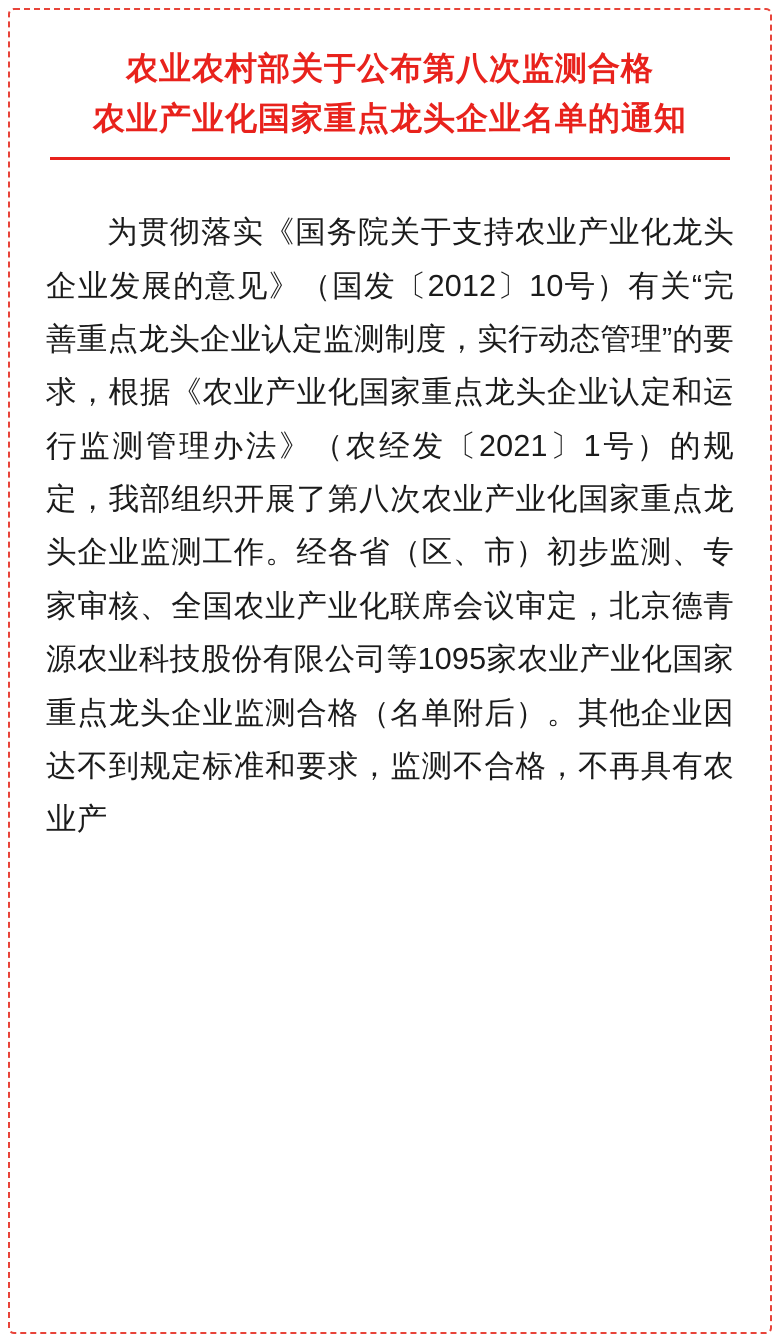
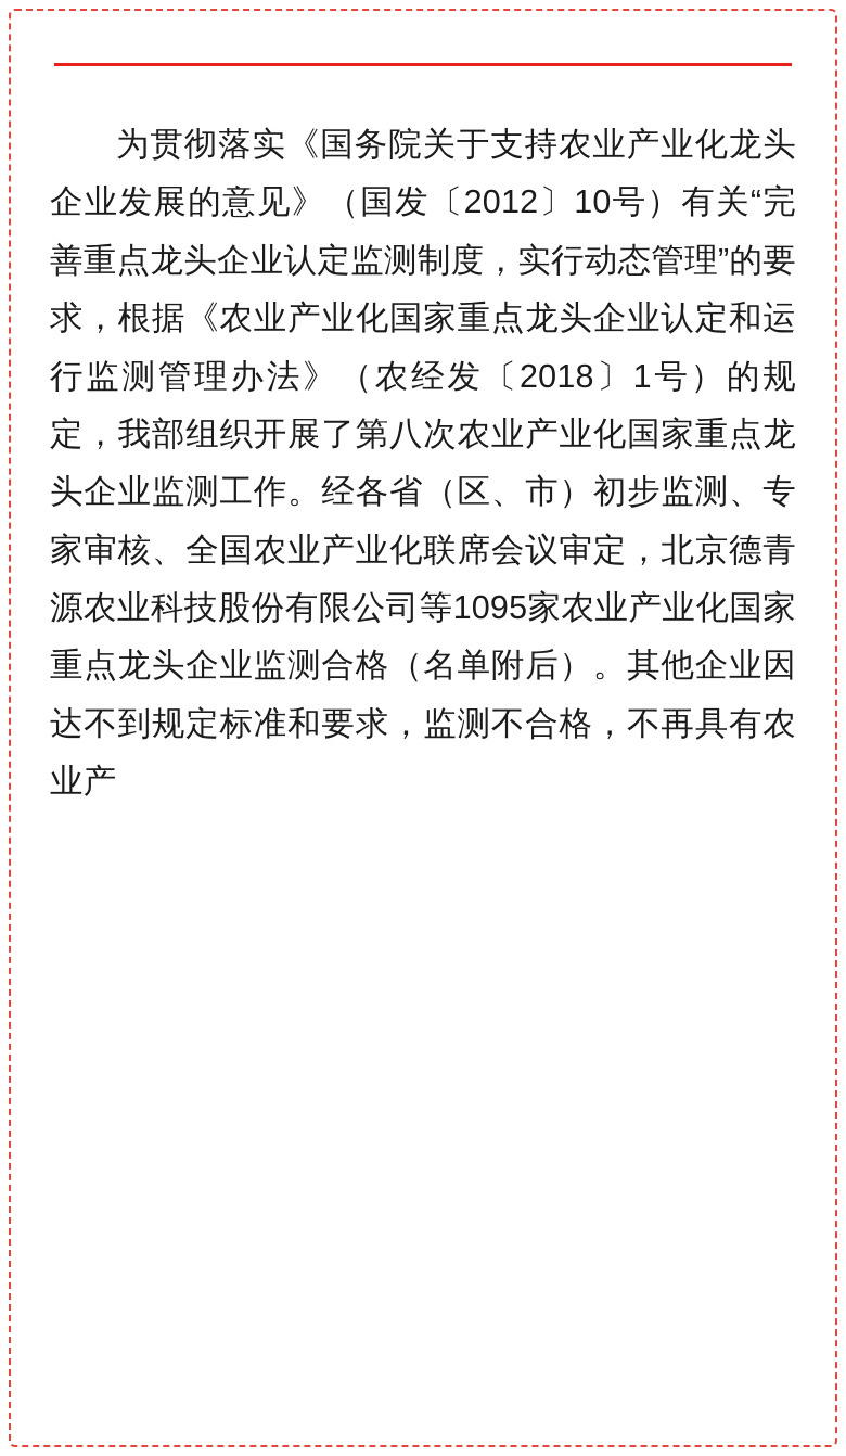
- 农业农村部关于公布第八次监测合格
- 农业产业化国家重点龙头企业名单的通知
- 为贯彻落实《国务院关于支持农业产业化龙头企业发展的意见》（国发〔2012〕10号）有关“完善重点龙头企业认定监测制度，实行动态管理”的要求，根据《农业产业化国家重点龙头企业认定和运行监测管理办法》（农经发〔2021〕1号）的规定，我部组织开展了第八次农业产业化国家重点龙头企业监测工作。经各省（区、市）初步监测、专家审核、全国农业产业化联席会议审定，北京德青源农业科技股份有限公司等1095家农业产业化国家重点龙头企业监测合格（名单附后）。其他企业因达不到规定标准和要求，监测不合格，不再具有农业产
+ 为贯彻落实《国务院关于支持农业产业化龙头企业发展的意见》（国发〔2012〕10号）有关“完善重点龙头企业认定监测制度，实行动态管理”的要求，根据《农业产业化国家重点龙头企业认定和运行监测管理办法》（农经发〔2018〕1号）的规定，我部组织开展了第八次农业产业化国家重点龙头企业监测工作。经各省（区、市）初步监测、专家审核、全国农业产业化联席会议审定，北京德青源农业科技股份有限公司等1095家农业产业化国家重点龙头企业监测合格（名单附后）。其他企业因达不到规定标准和要求，监测不合格，不再具有农业产
